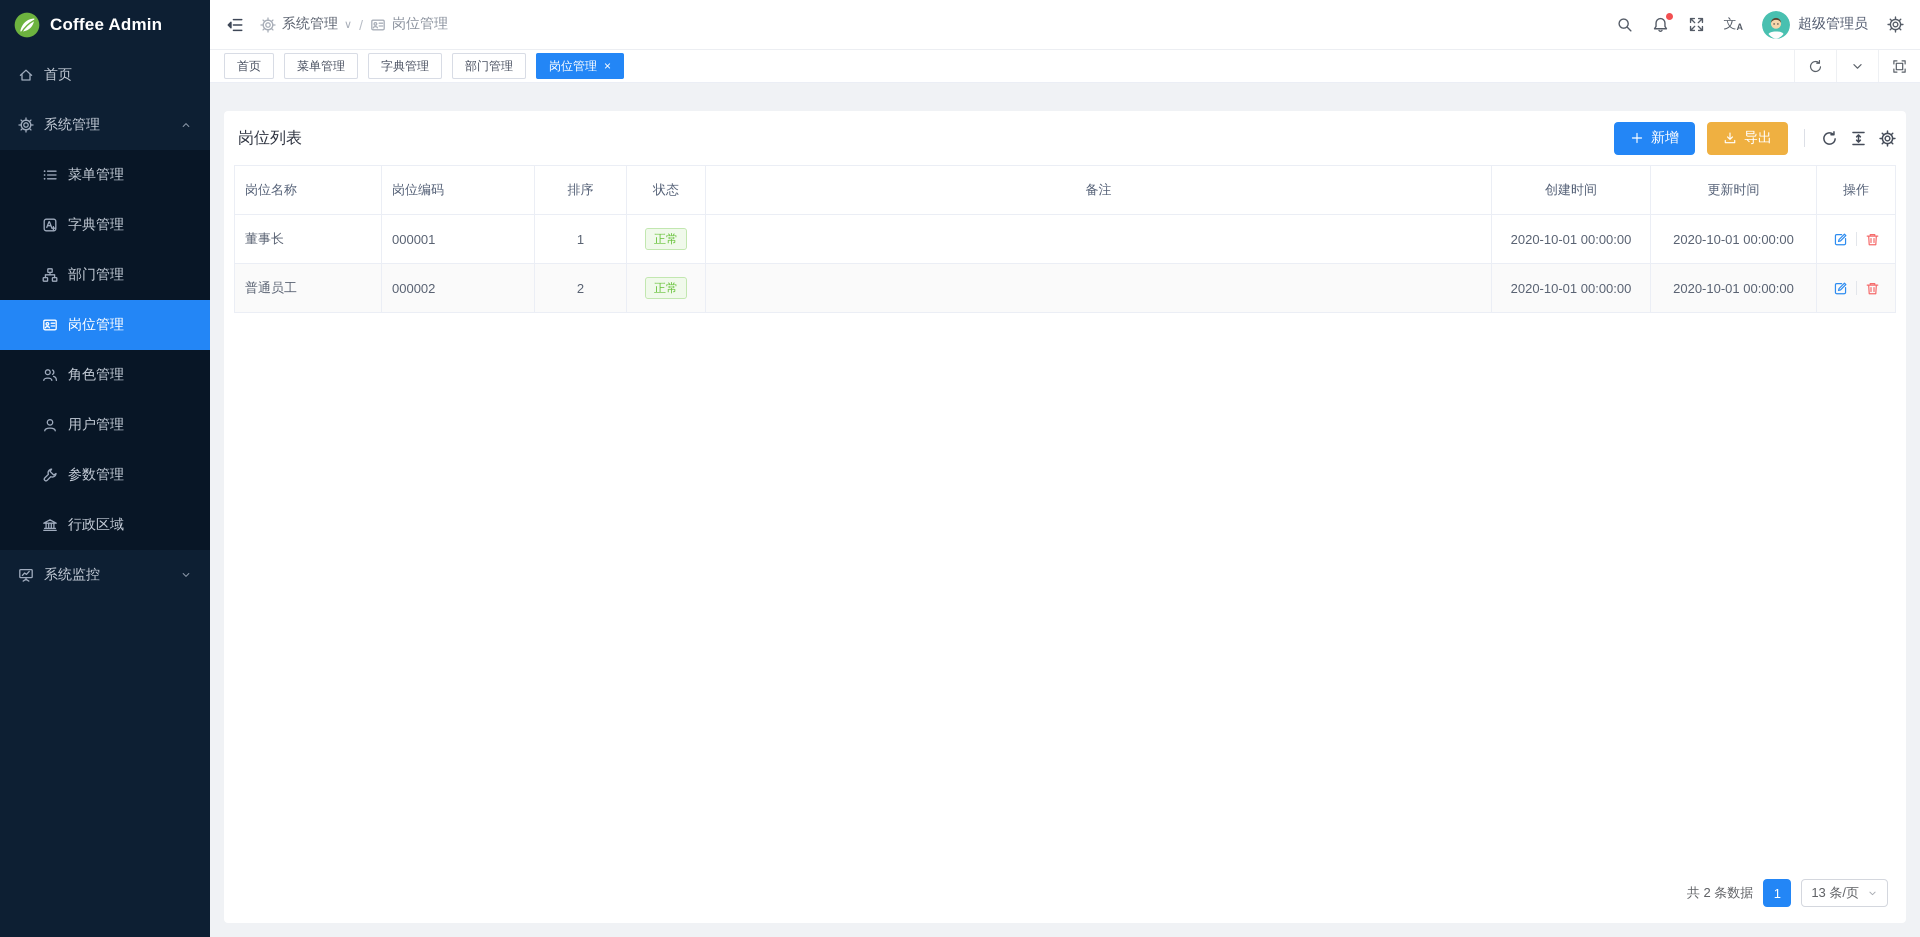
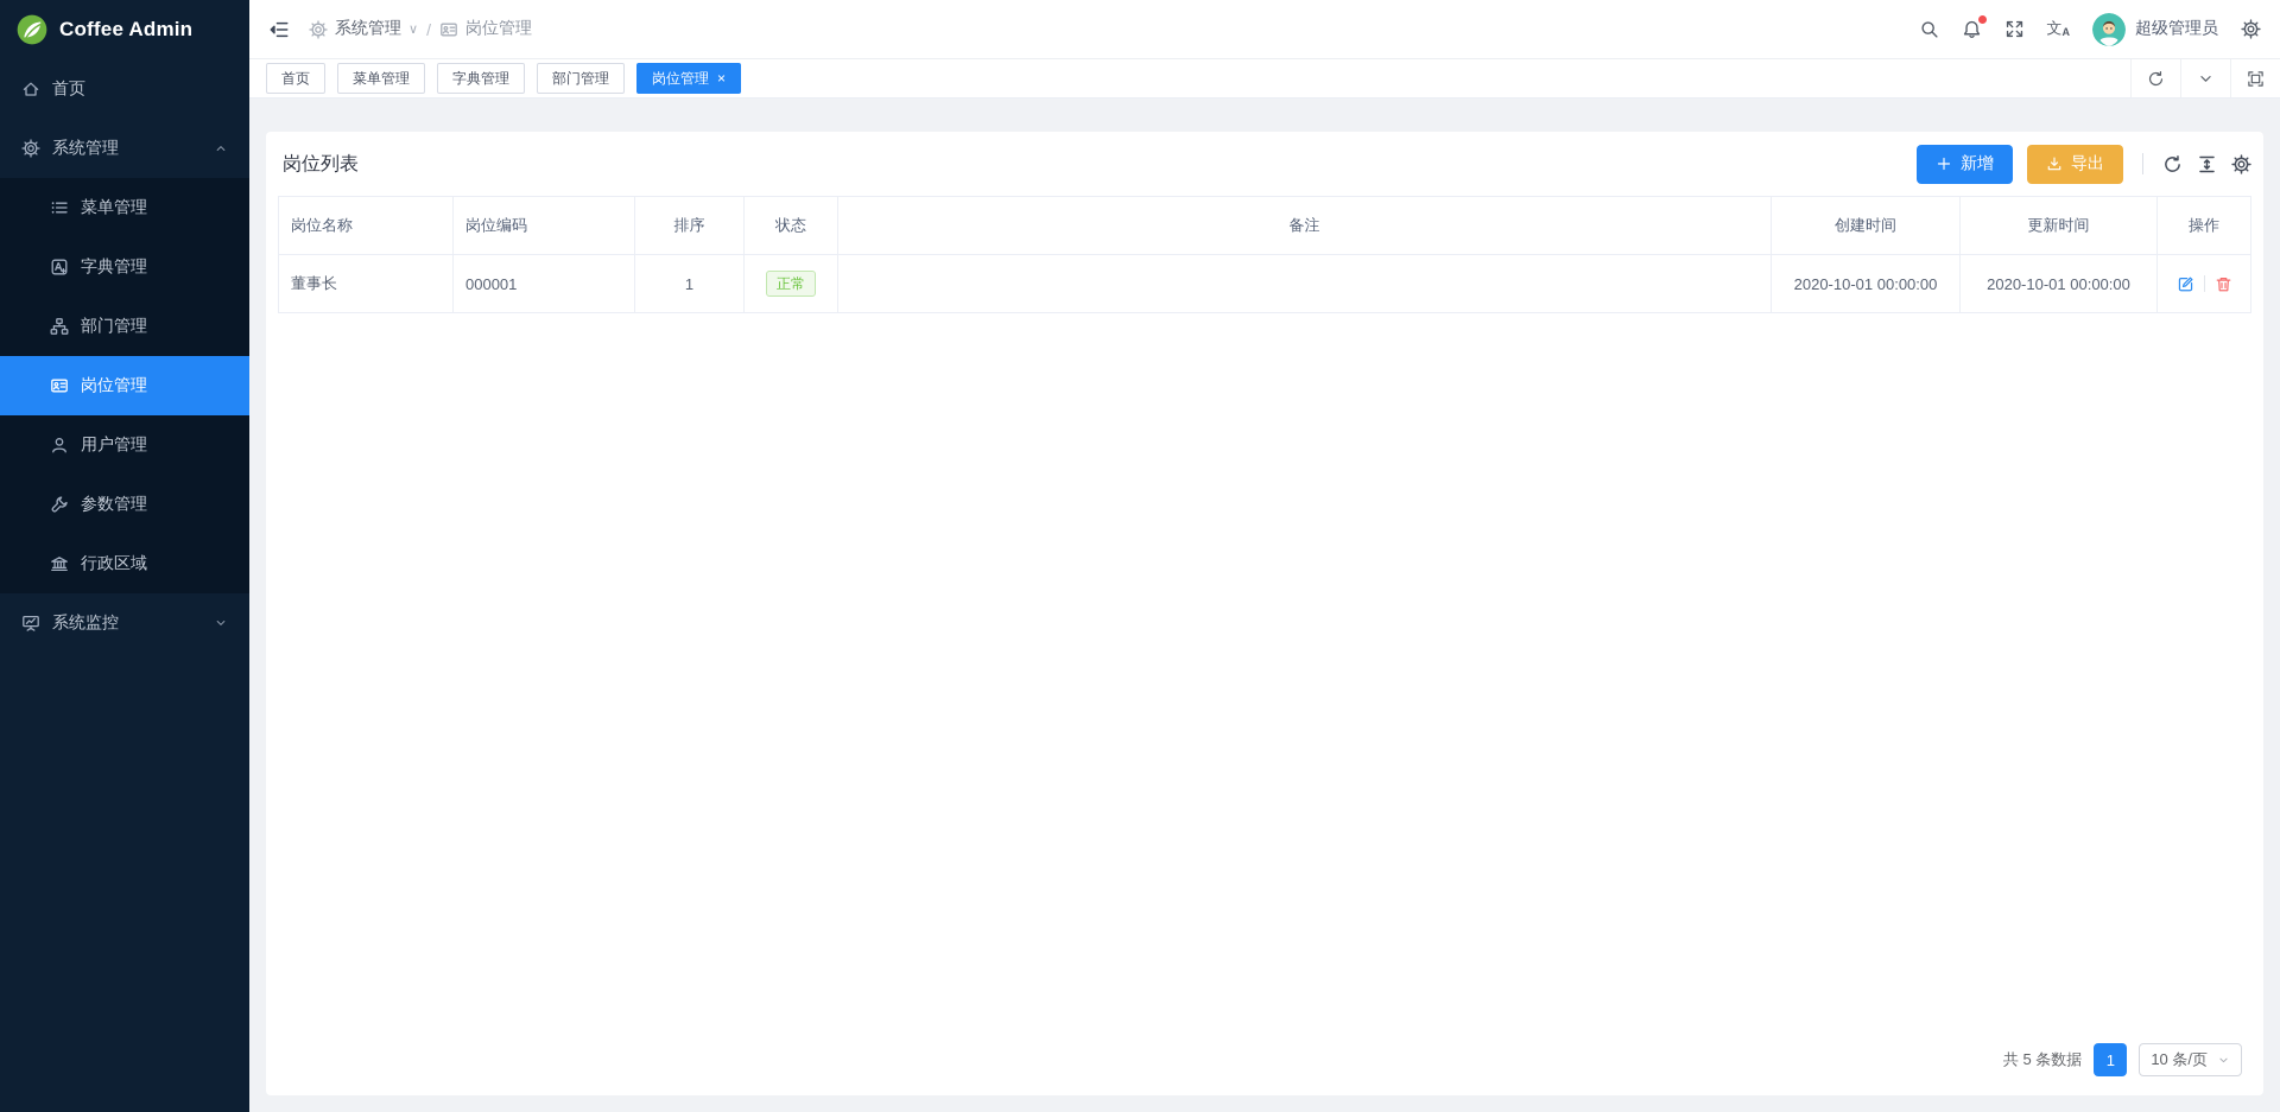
  Coffee Admin
  首页
  系统管理
  菜单管理
  字典管理
  部门管理
  岗位管理
- 角色管理
  用户管理
  参数管理
  行政区域
  系统监控
  系统管理
  ∨
  /
  岗位管理
  文
  A
  超级管理员
  首页
  菜单管理
  字典管理
  部门管理
  岗位管理
  ×
  岗位列表
  新增
  导出
  岗位名称	岗位编码	排序	状态	备注	创建时间	更新时间	操作
  董事长	000001	1	正常		2020-10-01 00:00:00	2020-10-01 00:00:00
- 普通员工	000002	2	正常		2020-10-01 00:00:00	2020-10-01 00:00:00
- 共 2 条数据
+ 共 5 条数据
  1
- 13 条/页
+ 10 条/页
